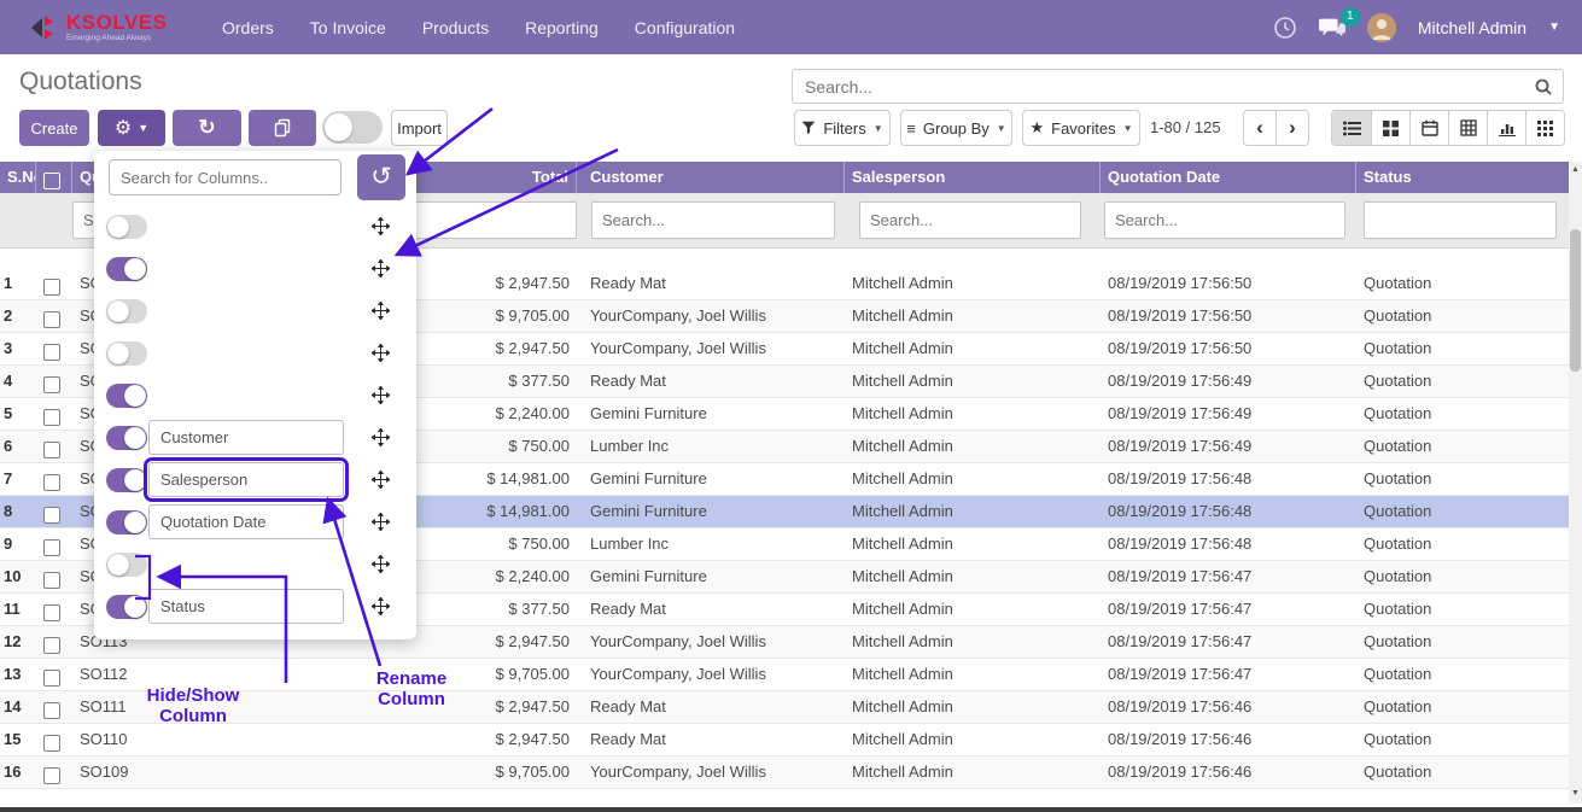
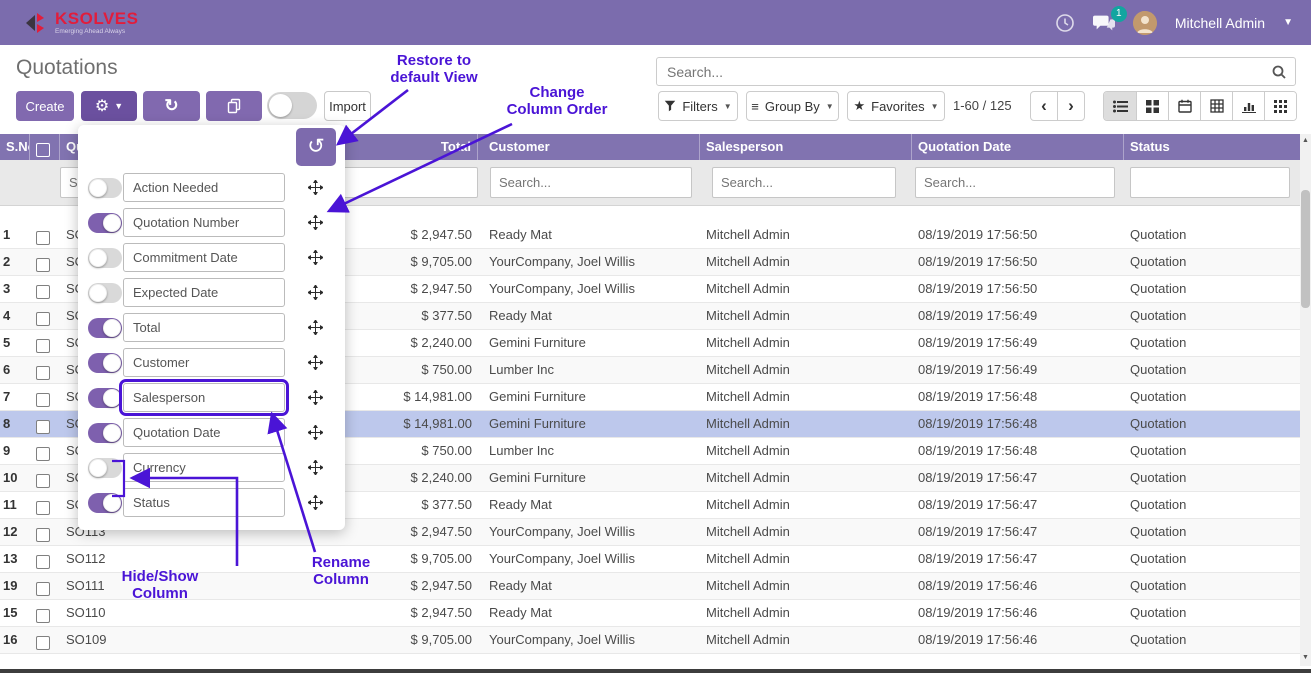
  KSOLVES
- Orders
- To Invoice
- Products
- Reporting
- Configuration
  1
  Mitchell Admin
  ▼
  Quotations
  Create
  ⚙
  ▼
  ↻
  Import
  Search...
  Filters
  ▼
  ≡
  Group By
  ▼
  ★
  Favorites
  ▼
- 1-80 / 125
+ 1-60 / 125
  ‹
  ›
  S.N
  Totl
  Customer
  Salesperson
  Quotation Date
  Status
  Search...
  Search...
  Search...
  1
  $ 2,947.50
  Ready Mat
  Mitchell Admin
  08/19/2019 17:56:50
  Quotation
  2
  $ 9,705.00
  YourCompany, Joel Willis
  Mitchell Admin
  08/19/2019 17:56:50
  Quotation
  3
  $ 2,947.50
  YourCompany, Joel Willis
  Mitchell Admin
  08/19/2019 17:56:50
  Quotation
  4
  $ 377.50
  Ready Mat
  Mitchell Admin
  08/19/2019 17:56:49
  Quotation
  5
  $ 2,240.00
  Gemini Furniture
  Mitchell Admin
  08/19/2019 17:56:49
  Quotation
  6
  $ 750.00
  Lumber Inc
  Mitchell Admin
  08/19/2019 17:56:49
  Quotation
  7
  $ 14,981.00
  Gemini Furniture
  Mitchell Admin
  08/19/2019 17:56:48
  Quotation
  8
  $ 14,981.00
  Gemini Furniture
  Mitchell Admin
  08/19/2019 17:56:48
  Quotation
  9
  $ 750.00
  Lumber Inc
  Mitchell Admin
  08/19/2019 17:56:48
  Quotation
  10
  $ 2,240.00
  Gemini Furniture
  Mitchell Admin
  08/19/2019 17:56:47
  Quotation
  11
  $ 377.50
  Ready Mat
  Mitchell Admin
  08/19/2019 17:56:47
  Quotation
  12
  SO113
  $ 2,947.50
  YourCompany, Joel Willis
  Mitchell Admin
  08/19/2019 17:56:47
  Quotation
  13
  SO112
  $ 9,705.00
  YourCompany, Joel Willis
  Mitchell Admin
  08/19/2019 17:56:47
  Quotation
- 14
+ 19
  SO111
  $ 2,947.50
  Ready Mat
  Mitchell Admin
  08/19/2019 17:56:46
  Quotation
  15
  SO110
  $ 2,947.50
  Ready Mat
  Mitchell Admin
  08/19/2019 17:56:46
  Quotation
  16
  SO109
  $ 9,705.00
  YourCompany, Joel Willis
  Mitchell Admin
  08/19/2019 17:56:46
  Quotation
- Search for Columns..
  ↺
+ Action Needed
+ Quotation Number
+ Commitment Date
+ Expected Date
+ Total
  Customer
  Salesperson
  Quotation Date
+ Currency
  Status
+ Restore to
+ default View
+ Change
+ Column Order
  Hide/Show
  Column
  Rename
  Column
